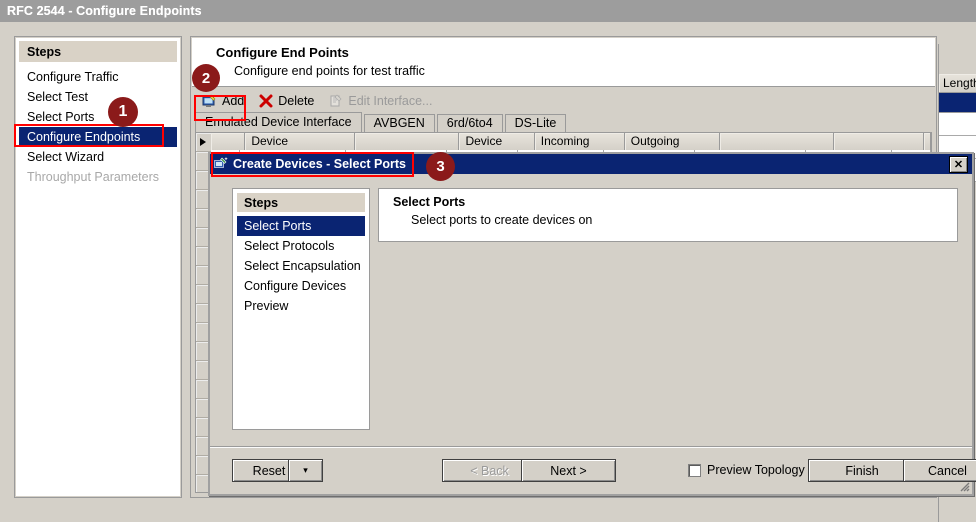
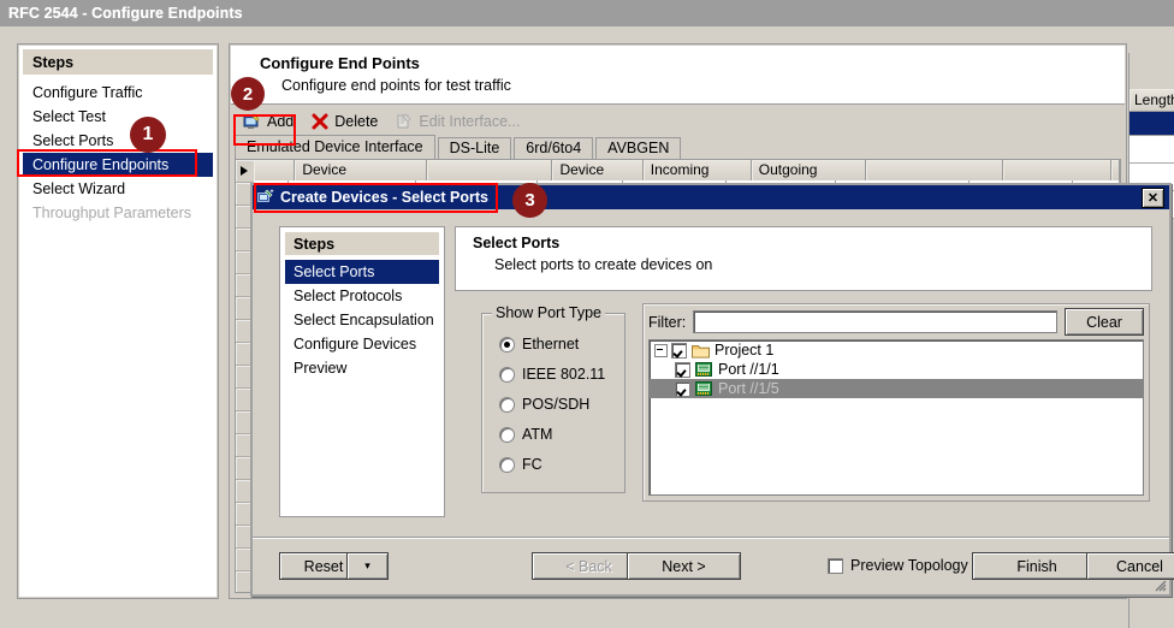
  RFC 2544 - Configure Endpoints
  Steps
  Configure Traffic
  Select Test
  Select Ports
  Configure Endpoints
  Select Wizard
  Throughput Parameters
  Configure End Points
  Configure end points for test traffic
  Add
  Delete
  Edit Interface...
  Emulated Device Interface
- AVBGEN
+ DS-Lite
  6rd/6to4
- DS-Lite
+ AVBGEN
  Device
  Device
  Incoming
  Outgoing
  Lengt
  Create Devices - Select Ports
  ✕
  Steps
  Select Ports
  Select Protocols
  Select Encapsulation
  Configure Devices
  Preview
  Select Ports
  Select ports to create devices on
+ Show Port Type
+ Ethernet
+ IEEE 802.11
+ POS/SDH
+ ATM
+ FC
+ Filter:
+ Clear
+ Project 1
+ Port //1/1
+ Port //1/5
  Reset
  ▾
  < Back
  Next >
  Preview Topology
  Finish
  Cancel
  1
  2
  3
